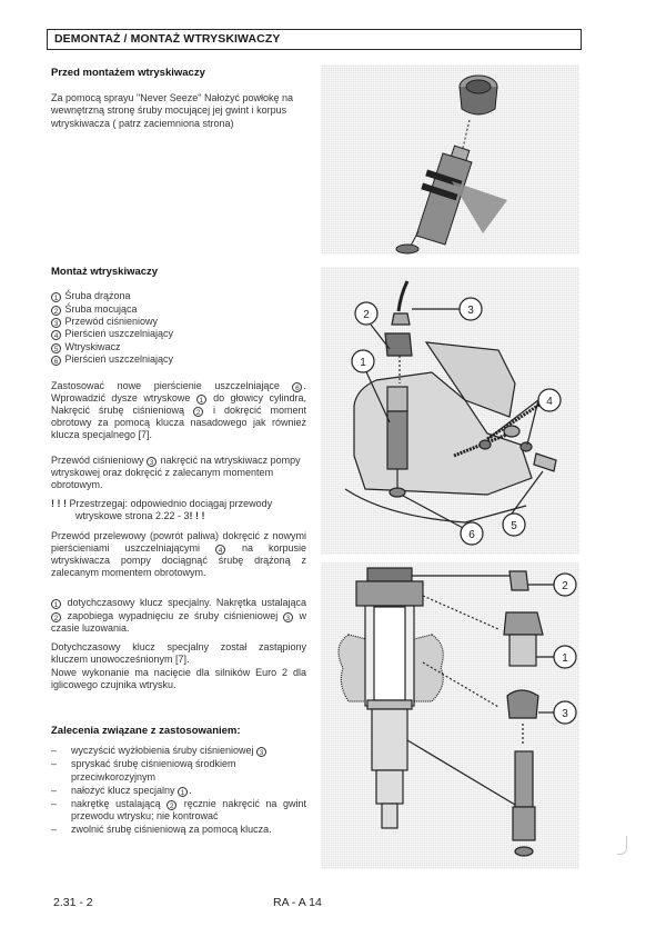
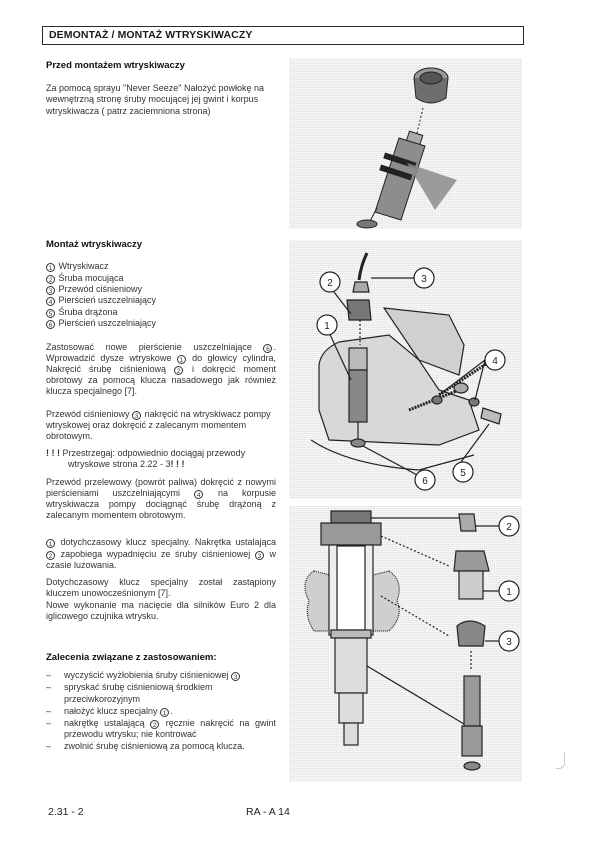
  DEMONTAŻ / MONTAŻ WTRYSKIWACZY
  Przed montażem wtryskiwaczy
  Za pomocą sprayu "Never Seeze" Nałożyć powłokę na wewnętrzną stronę śruby mocującej jej gwint i korpus wtryskiwacza ( patrz zaciemniona strona)
  Montaż wtryskiwaczy
- Śruba drążona
+ Wtryskiwacz
  Śruba mocująca
  Przewód ciśnieniowy
  Pierścień uszczelniający
- Wtryskiwacz
+ Śruba drążona
  Pierścień uszczelniający
  Zastosować nowe pierścienie uszczelniające . Wprowadzić dysze wtryskowe do głowicy cylindra, Nakręcić śrubę ciśnieniową i dokręcić moment obrotowy za pomocą klucza nasadowego jak również klucza specjalnego [7].
  Przewód ciśnieniowy nakręcić na wtryskiwacz pompy wtryskowej oraz dokręcić z zalecanym momentem obrotowym.
  ! ! ! Przestrzegaj: odpowiednio dociągaj przewody wtryskowe strona 2.22 - 3! ! !
  Przewód przelewowy (powrót paliwa) dokręcić z nowymi pierścieniami uszczelniającymi na korpusie wtryskiwacza pompy dociągnąć śrubę drążoną z zalecanym momentem obrotowym.
  dotychczasowy klucz specjalny. Nakrętka ustalająca zapobiega wypadnięciu ze śruby ciśnieniowej w czasie luzowania.
  Dotychczasowy klucz specjalny został zastąpiony kluczem unowocześnionym [7].
  Nowe wykonanie ma nacięcie dla silników Euro 2 dla iglicowego czujnika wtrysku.
  Zalecenia związane z zastosowaniem:
  –
  wyczyścić wyżłobienia śruby ciśnieniowej
  –
  spryskać śrubę ciśnieniową środkiem przeciwkorozyjnym
  –
  nałożyć klucz specjalny .
  –
  nakrętkę ustalającą ręcznie nakręcić na gwint przewodu wtrysku; nie kontrować
  –
  zwolnić śrubę ciśnieniową za pomocą klucza.
  2
  3
  1
  4
  5
  6
  2
  1
  3
  2.31 - 2
  RA - A 14
